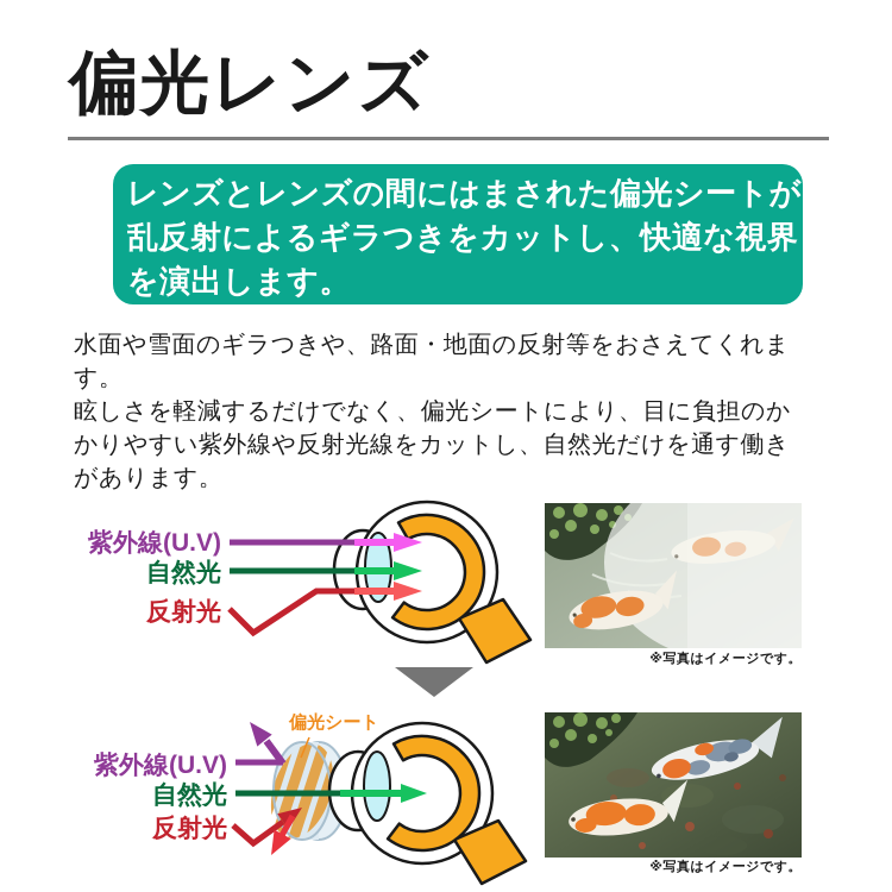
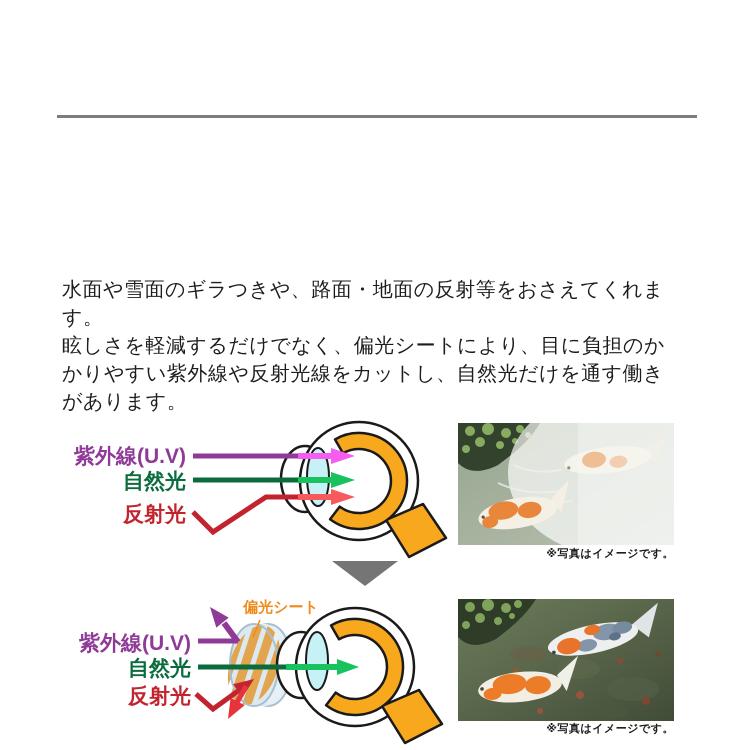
- 偏光レンズ
- レンズとレンズの間にはまされた偏光シートが
- 乱反射によるギラつきをカットし、快適な視界
- を演出します。
  水面や雪面のギラつきや、路面・地面の反射等をおさえてくれま
  す。
  眩しさを軽減するだけでなく、偏光シートにより、目に負担のか
  かりやすい紫外線や反射光線をカットし、自然光だけを通す働き
  があります。
  紫外線(U.V)
  自然光
  反射光
  偏光シート
  紫外線(U.V)
  自然光
  反射光
  ※写真はイメージです。
  ※写真はイメージです。
